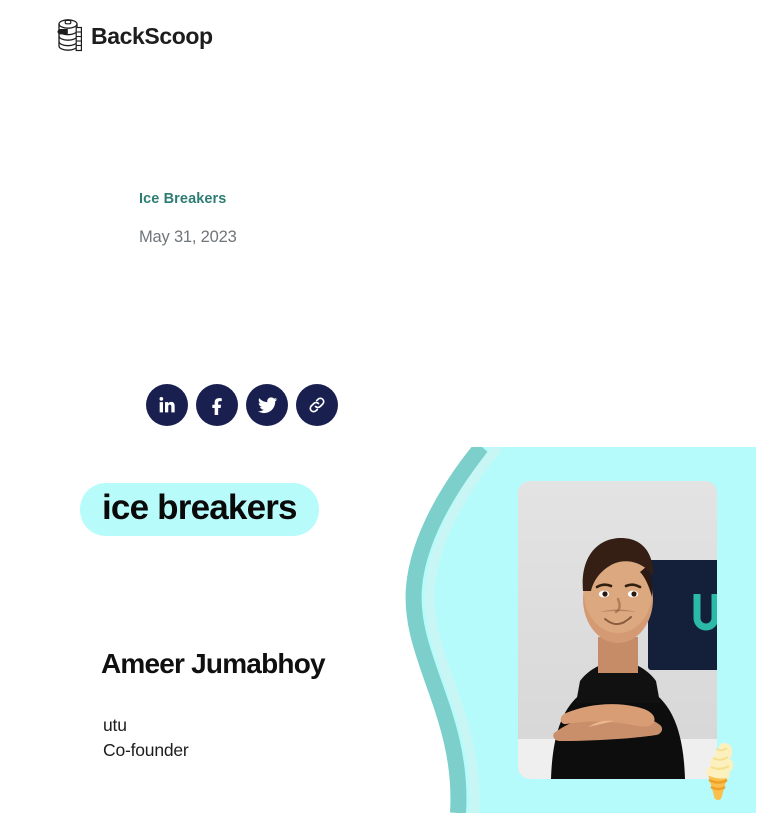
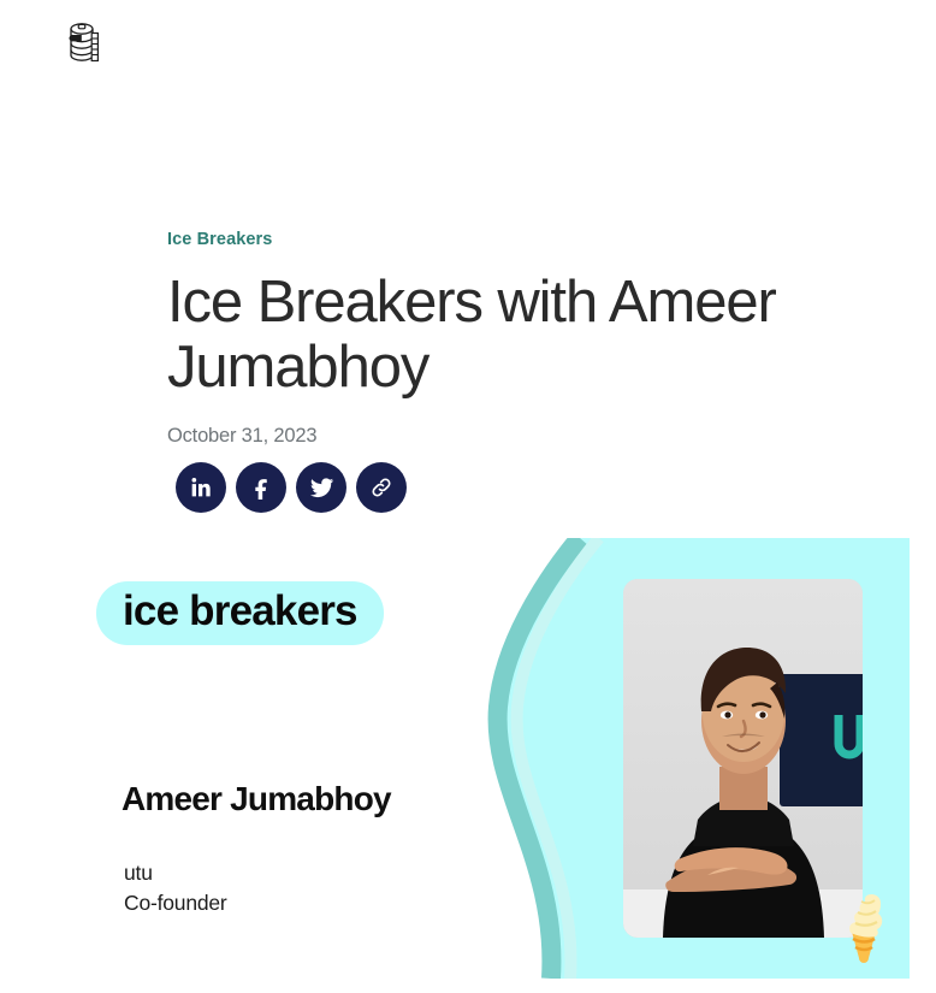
- BackScoop
  Ice Breakers
+ Ice Breakers with Ameer Jumabhoy
- May 31, 2023
+ October 31, 2023
  ice breakers
  Ameer Jumabhoy
  utu
  Co-founder
